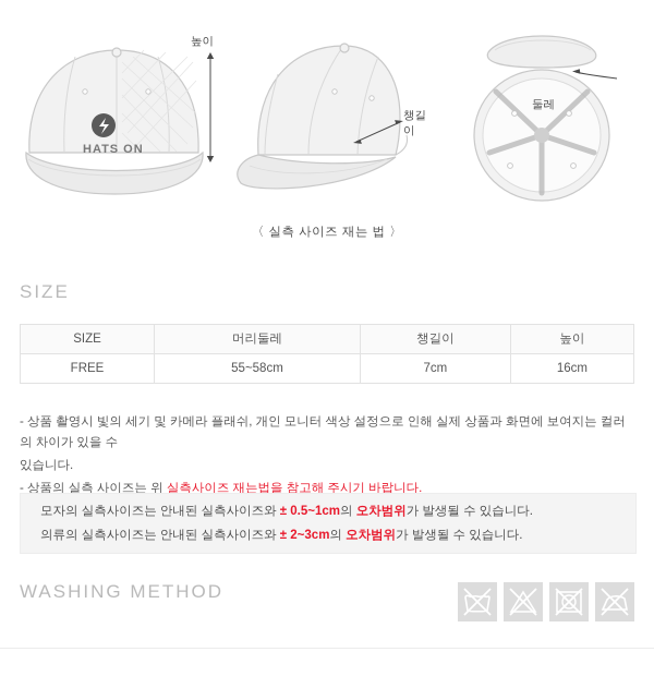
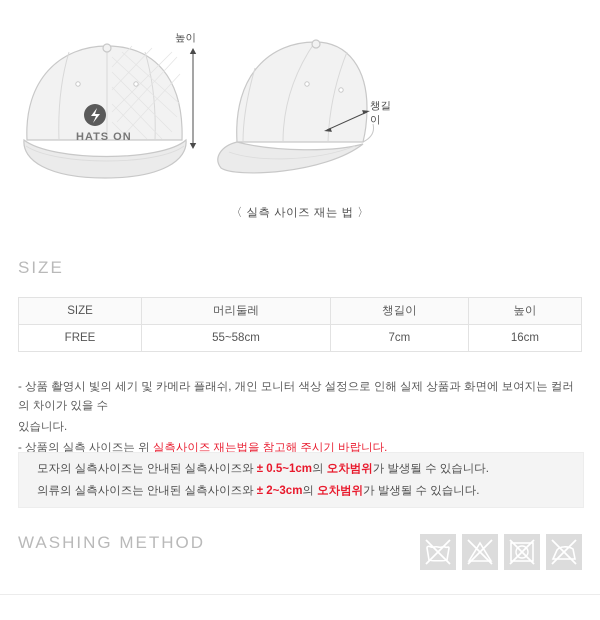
  HATS ON
  높이
  챙길이
- 둘레
  〈 실측 사이즈 재는 법 〉
  SIZE
  SIZE	머리둘레	챙길이	높이
  FREE	55~58cm	7cm	16cm
  - 상품 촬영시 빛의 세기 및 카메라 플래쉬, 개인 모니터 색상 설정으로 인해 실제 상품과 화면에 보여지는 컬러의 차이가 있을 수
  있습니다.
  - 상품의 실측 사이즈는 위 실측사이즈 재는법을 참고해 주시기 바랍니다.
  모자의 실측사이즈는 안내된 실측사이즈와 ± 0.5~1cm의 오차범위가 발생될 수 있습니다.
  의류의 실측사이즈는 안내된 실측사이즈와 ± 2~3cm의 오차범위가 발생될 수 있습니다.
  WASHING METHOD
